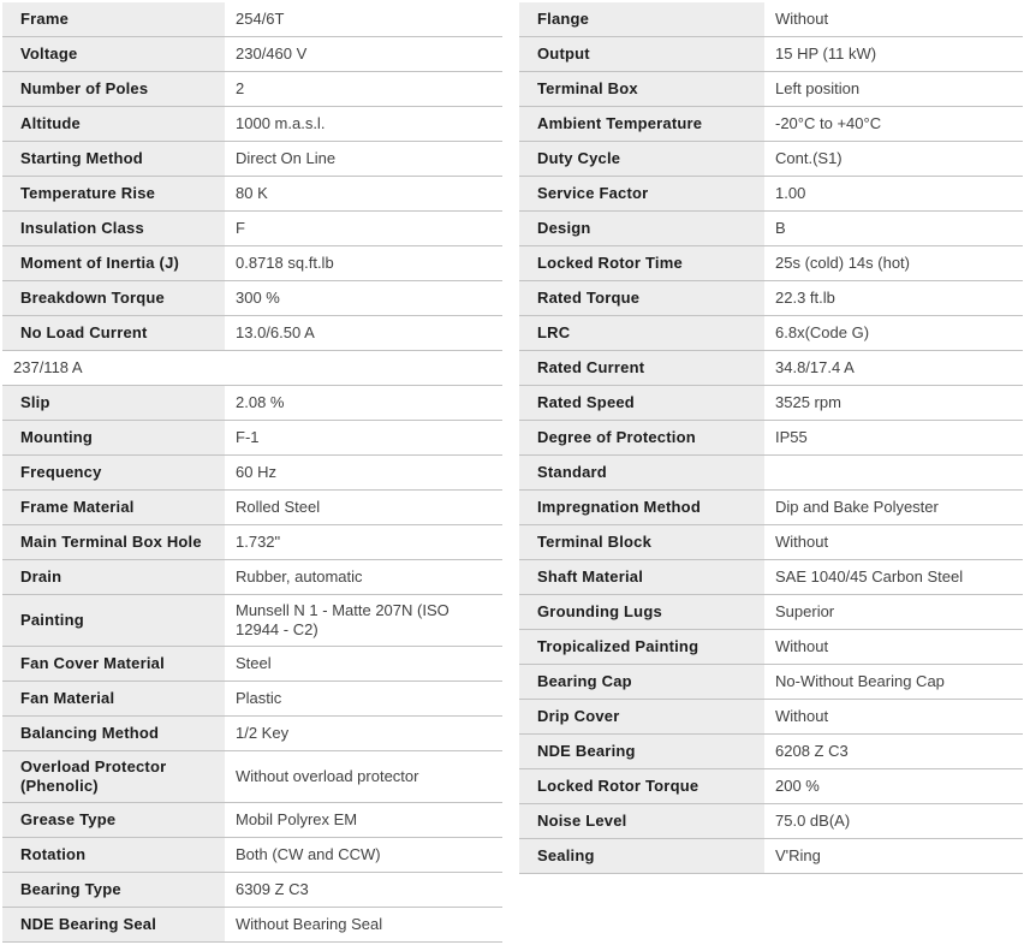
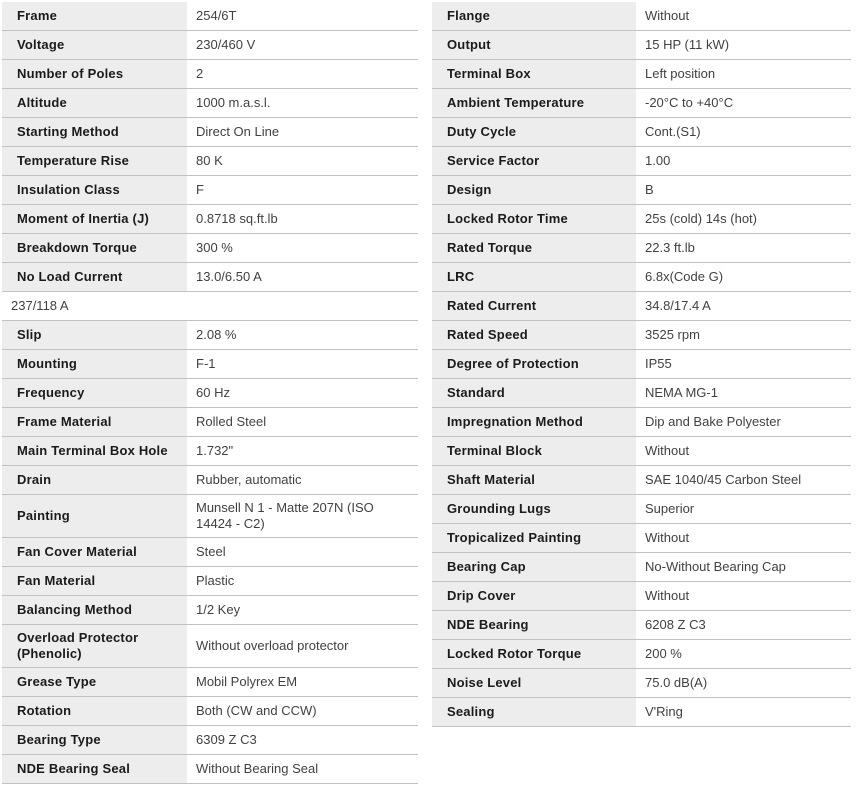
  Frame
  254/6T
  Voltage
  230/460 V
  Number of Poles
  2
  Altitude
  1000 m.a.s.l.
  Starting Method
  Direct On Line
  Temperature Rise
  80 K
  Insulation Class
  F
  Moment of Inertia (J)
  0.8718 sq.ft.lb
  Breakdown Torque
  300 %
  No Load Current
  13.0/6.50 A
  237/118 A
  Slip
  2.08 %
  Mounting
  F-1
  Frequency
  60 Hz
  Frame Material
  Rolled Steel
  Main Terminal Box Hole
  1.732"
  Drain
  Rubber, automatic
  Painting
- Munsell N 1 - Matte 207N (ISO 12944 - C2)
+ Munsell N 1 - Matte 207N (ISO 14424 - C2)
  Fan Cover Material
  Steel
  Fan Material
  Plastic
  Balancing Method
  1/2 Key
  Overload Protector (Phenolic)
  Without overload protector
  Grease Type
  Mobil Polyrex EM
  Rotation
  Both (CW and CCW)
  Bearing Type
  6309 Z C3
  NDE Bearing Seal
  Without Bearing Seal
  Flange
  Without
  Output
  15 HP (11 kW)
  Terminal Box
  Left position
  Ambient Temperature
  -20°C to +40°C
  Duty Cycle
  Cont.(S1)
  Service Factor
  1.00
  Design
  B
  Locked Rotor Time
  25s (cold) 14s (hot)
  Rated Torque
  22.3 ft.lb
  LRC
  6.8x(Code G)
  Rated Current
  34.8/17.4 A
  Rated Speed
  3525 rpm
  Degree of Protection
  IP55
  Standard
+ NEMA MG-1
  Impregnation Method
  Dip and Bake Polyester
  Terminal Block
  Without
  Shaft Material
  SAE 1040/45 Carbon Steel
  Grounding Lugs
  Superior
  Tropicalized Painting
  Without
  Bearing Cap
  No-Without Bearing Cap
  Drip Cover
  Without
  NDE Bearing
  6208 Z C3
  Locked Rotor Torque
  200 %
  Noise Level
  75.0 dB(A)
  Sealing
  V'Ring
